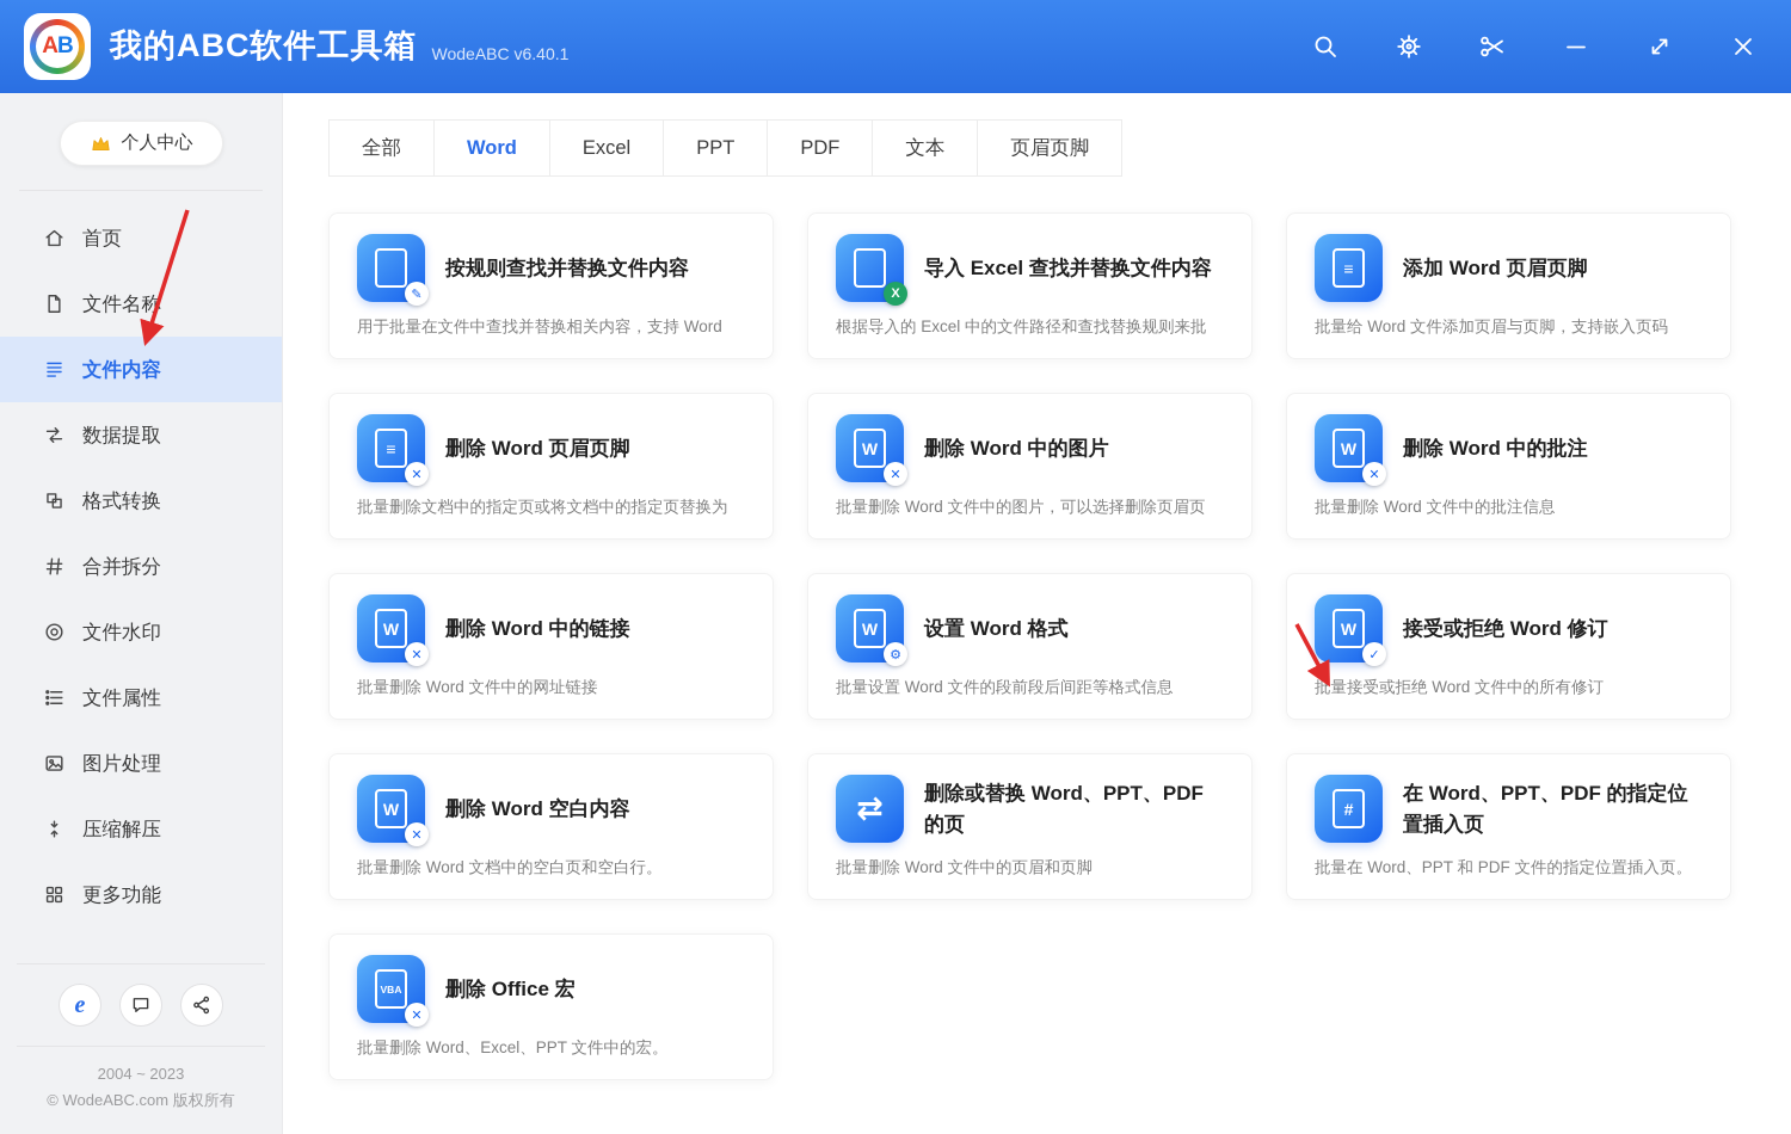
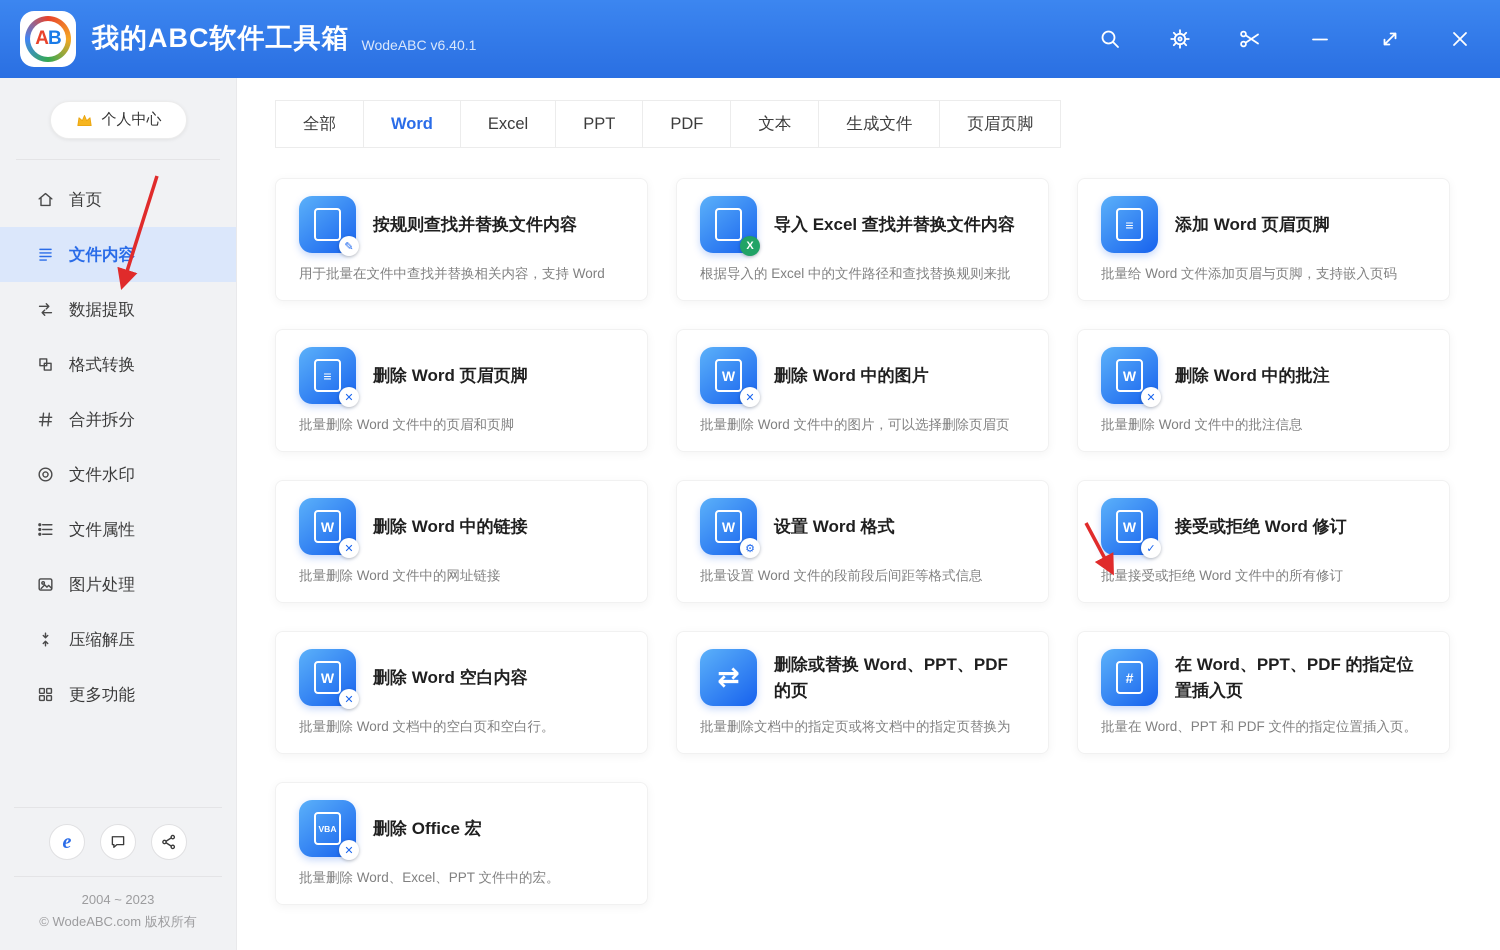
  AB
  我的ABC软件工具箱
  WodeABC v6.40.1
  个人中心
  首页
- 文件名称
  文件内容
  数据提取
  格式转换
  合并拆分
  文件水印
  文件属性
  图片处理
  压缩解压
  更多功能
  e
  2004 ~ 2023
  © WodeABC.com 版权所有
  全部
  Word
  Excel
  PPT
  PDF
  文本
+ 生成文件
  页眉页脚
  ✎
  按规则查找并替换文件内容
  用于批量在文件中查找并替换相关内容，支持 Word
  X
  导入 Excel 查找并替换文件内容
  根据导入的 Excel 中的文件路径和查找替换规则来批
  ≡
  添加 Word 页眉页脚
  批量给 Word 文件添加页眉与页脚，支持嵌入页码
  ≡
  ✕
  删除 Word 页眉页脚
- 批量删除文档中的指定页或将文档中的指定页替换为
+ 批量删除 Word 文件中的页眉和页脚
  W
  ✕
  删除 Word 中的图片
  批量删除 Word 文件中的图片，可以选择删除页眉页
  W
  ✕
  删除 Word 中的批注
  批量删除 Word 文件中的批注信息
  W
  ✕
  删除 Word 中的链接
  批量删除 Word 文件中的网址链接
  W
  ⚙
  设置 Word 格式
  批量设置 Word 文件的段前段后间距等格式信息
  W
  ✓
  接受或拒绝 Word 修订
  批量接受或拒绝 Word 文件中的所有修订
  W
  ✕
  删除 Word 空白内容
  批量删除 Word 文档中的空白页和空白行。
  ⇄
  删除或替换 Word、PPT、PDF 的页
- 批量删除 Word 文件中的页眉和页脚
+ 批量删除文档中的指定页或将文档中的指定页替换为
  #
  在 Word、PPT、PDF 的指定位置插入页
  批量在 Word、PPT 和 PDF 文件的指定位置插入页。
  VBA
  ✕
  删除 Office 宏
  批量删除 Word、Excel、PPT 文件中的宏。
